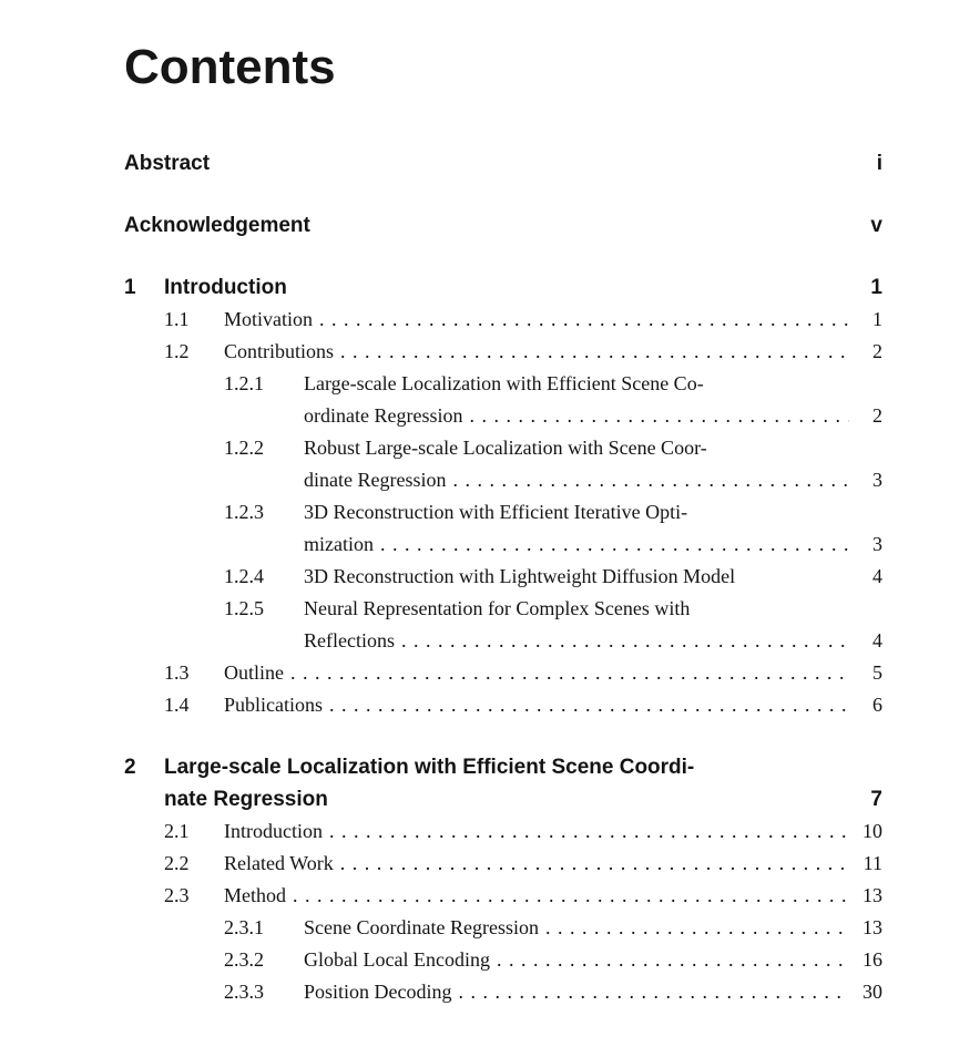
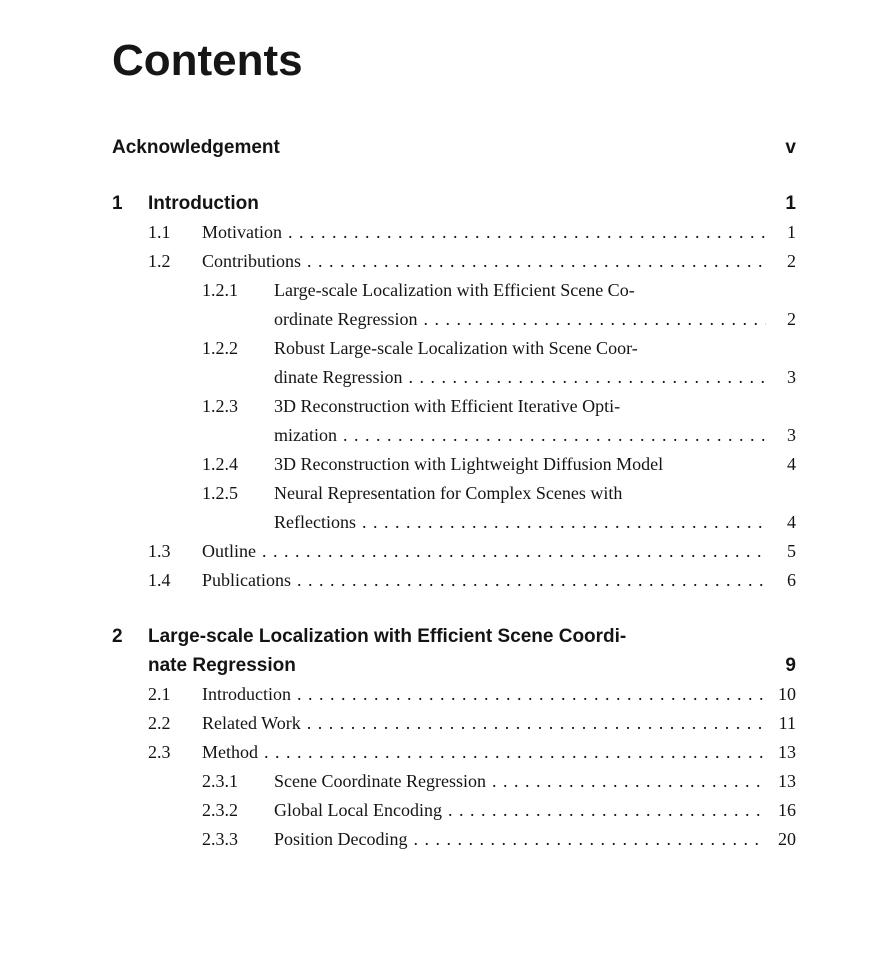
  Contents
- Abstract
- i
  Acknowledgement
  v
  1
  Introduction
  1
  1.1
  Motivation
  1
  1.2
  Contributions
  2
  1.2.1
  Large-scale Localization with Efficient Scene Co-
  ordinate Regression
  2
  1.2.2
  Robust Large-scale Localization with Scene Coor-
  dinate Regression
  3
  1.2.3
  3D Reconstruction with Efficient Iterative Opti-
  mization
  3
  1.2.4
  3D Reconstruction with Lightweight Diffusion Model
  4
  1.2.5
  Neural Representation for Complex Scenes with
  Reflections
  4
  1.3
  Outline
  5
  1.4
  Publications
  6
  2
  Large-scale Localization with Efficient Scene Coordi-
  nate Regression
- 7
+ 9
  2.1
  Introduction
  10
  2.2
  Related Work
  11
  2.3
  Method
  13
  2.3.1
  Scene Coordinate Regression
  13
  2.3.2
  Global Local Encoding
  16
  2.3.3
  Position Decoding
- 30
+ 20
